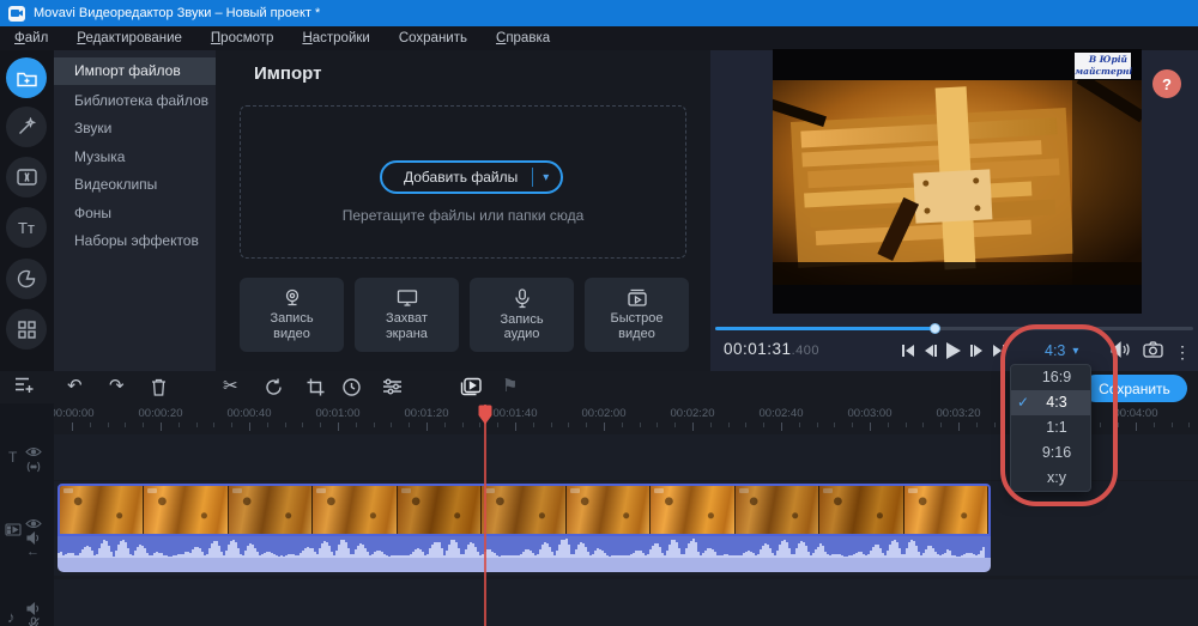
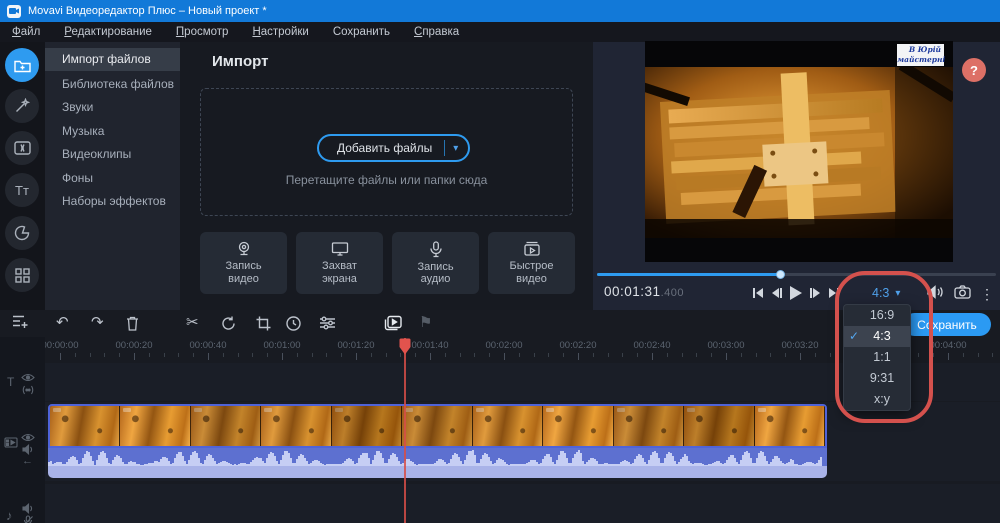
- Movavi Видеоредактор Звуки – Новый проект *
+ Movavi Видеоредактор Плюс – Новый проект *
  Файл
  Редактирование
  Просмотр
  Настройки
  Сохранить
  Справка
  Тт
  Импорт файлов
  Библиотека файлов
  Звуки
  Музыка
  Видеоклипы
  Фоны
  Наборы эффектов
  Импорт
  Добавить файлы
  ▾
  Перетащите файлы или папки сюда
  Запись
  видео
  Захват
  экрана
  Запись
  аудио
  Быстрое
  видео
  В Юрій
  майстерні
  ?
  00:01:31.400
  4:3
  ▾
  ⋮
  ↶
  ↷
  ✂
  ⚑
  Сохранить
  0:00:00
  00:00:20
  00:00:40
  00:01:00
  00:01:20
  00:01:40
  00:02:00
  00:02:20
  00:02:40
  00:03:00
  00:03:20
  00:04:00
  T
  ←
  ♪
  16:9
  ✓
  4:3
  1:1
- 9:16
+ 9:31
  x:y
